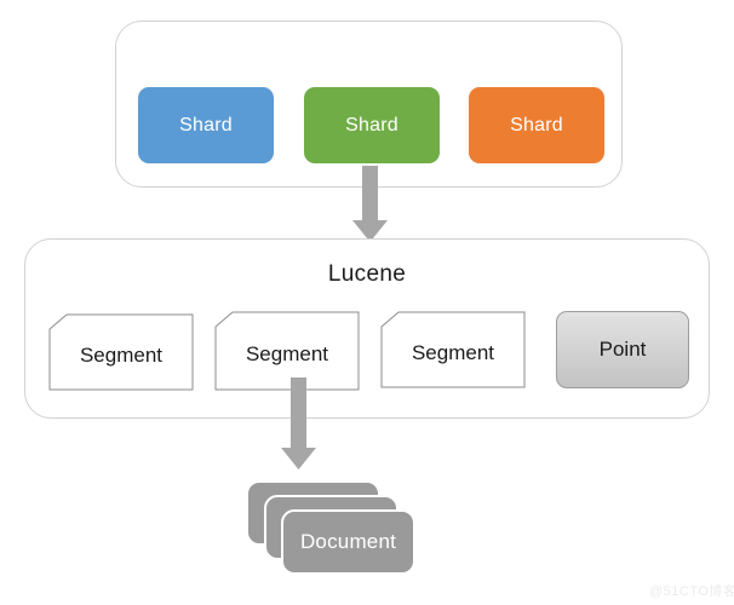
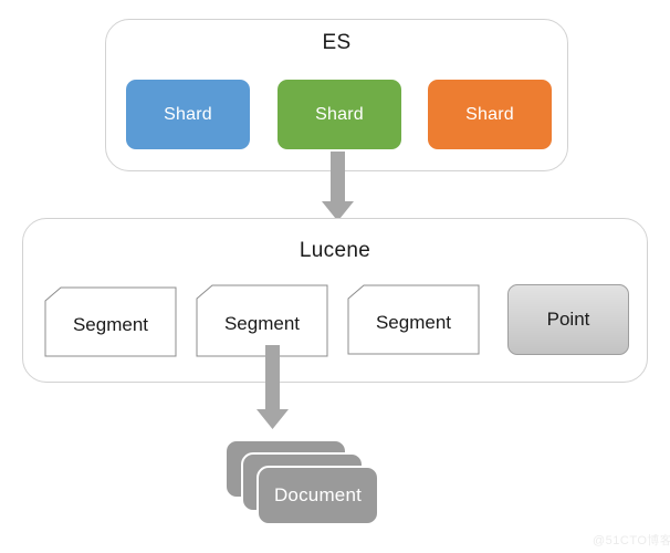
+ ES
  Shard
  Shard
  Shard
  Lucene
  Segment
  Segment
  Segment
  Point
  Document
